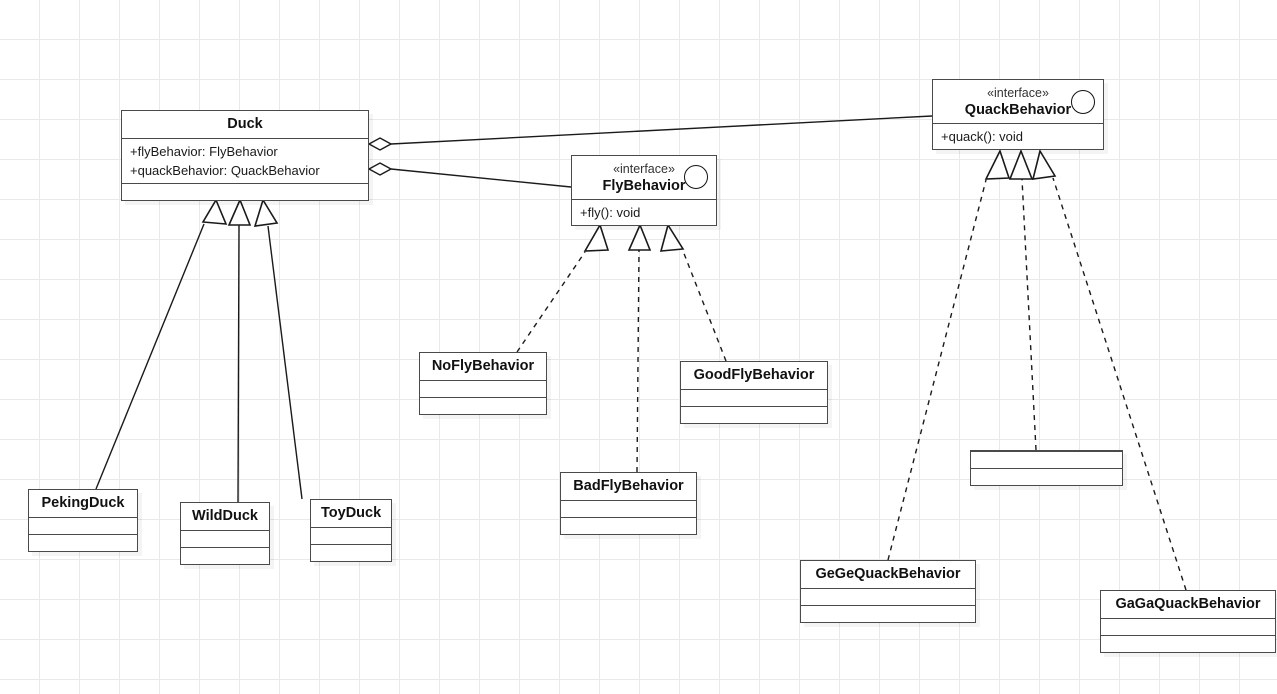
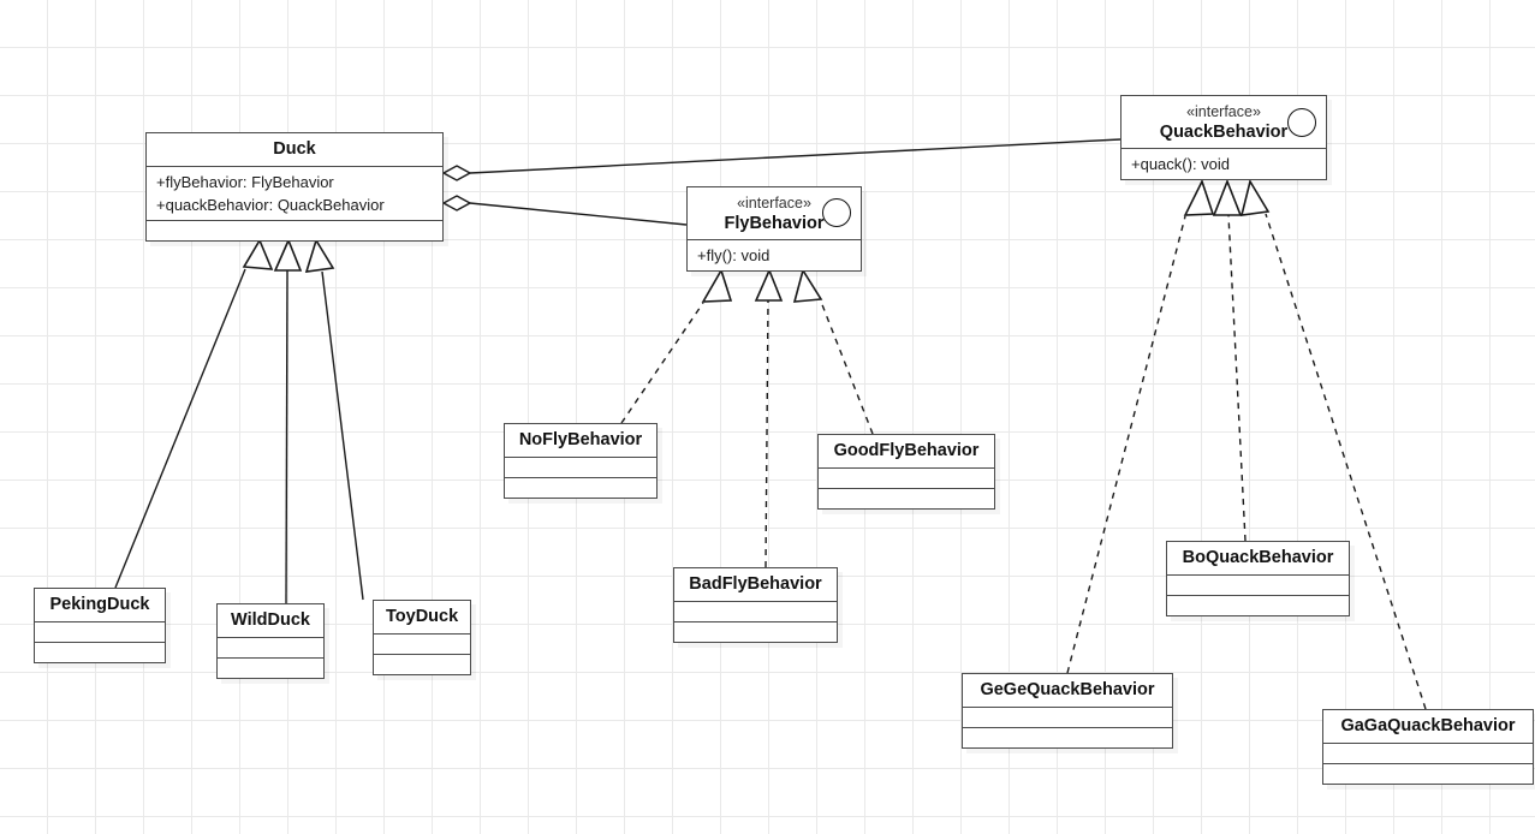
  Duck
  +flyBehavior: FlyBehavior
  +quackBehavior: QuackBehavior
  «interface»
  FlyBehavior
  +fly(): void
  «interface»
  QuackBehavior
  +quack(): void
  PekingDuck
  WildDuck
  ToyDuck
  NoFlyBehavior
  BadFlyBehavior
  GoodFlyBehavior
+ BoQuackBehavior
  GeGeQuackBehavior
  GaGaQuackBehavior
